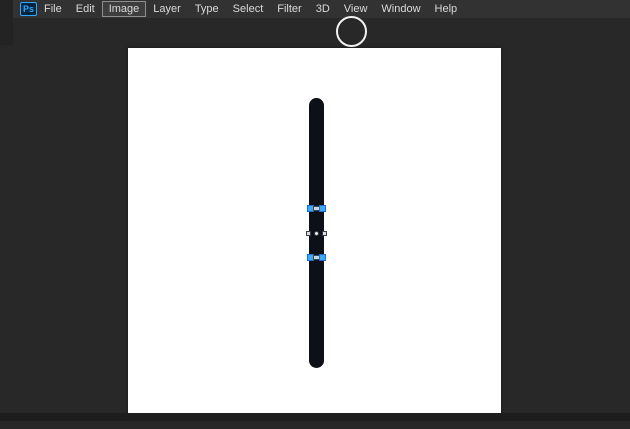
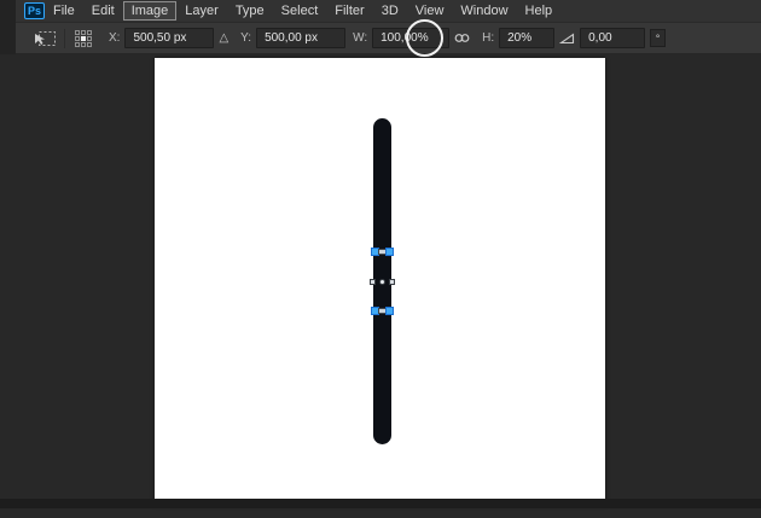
  Ps
  File
  Edit
  Image
  Layer
  Type
  Select
  Filter
  3D
  View
  Window
  Help
+ X:
+ 500,50 px
+ △
+ Y:
+ 500,00 px
+ W:
+ 100,00%
+ H:
+ 20%
+ 0,00
+ °
